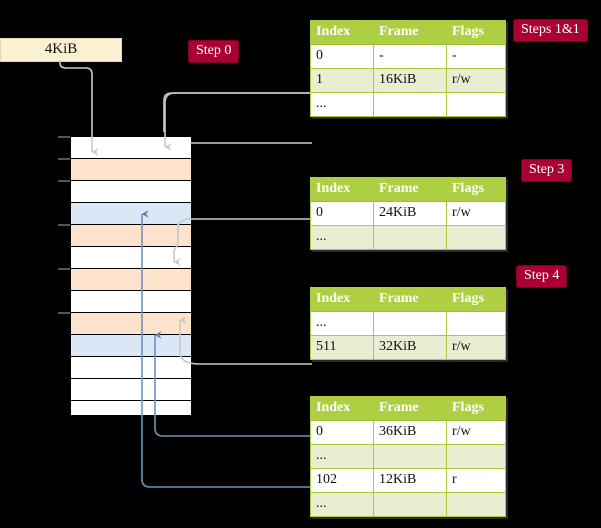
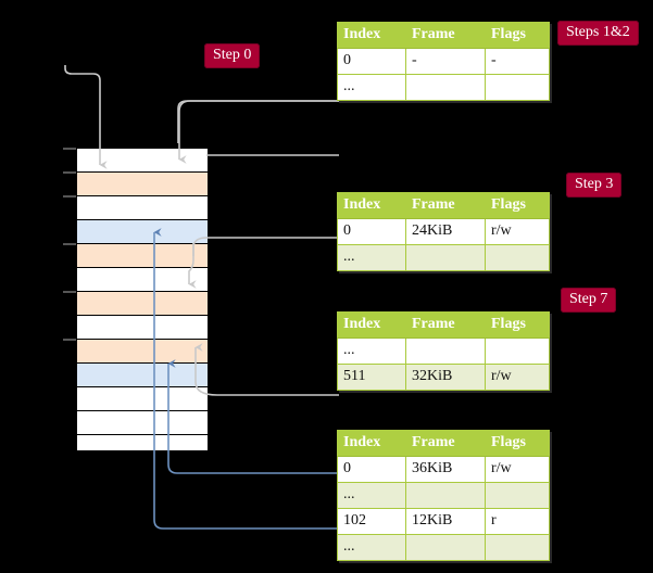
- 4KiB
  Step 0
- Steps 1&1
+ Steps 1&2
  Step 3
- Step 4
+ Step 7
  Index	Frame	Flags
  0	-	-
- 1	16KiB	r/w
  ...
  Index	Frame	Flags
  0	24KiB	r/w
  ...
  Index	Frame	Flags
  ...
  511	32KiB	r/w
  Index	Frame	Flags
  0	36KiB	r/w
  ...
  102	12KiB	r
  ...
